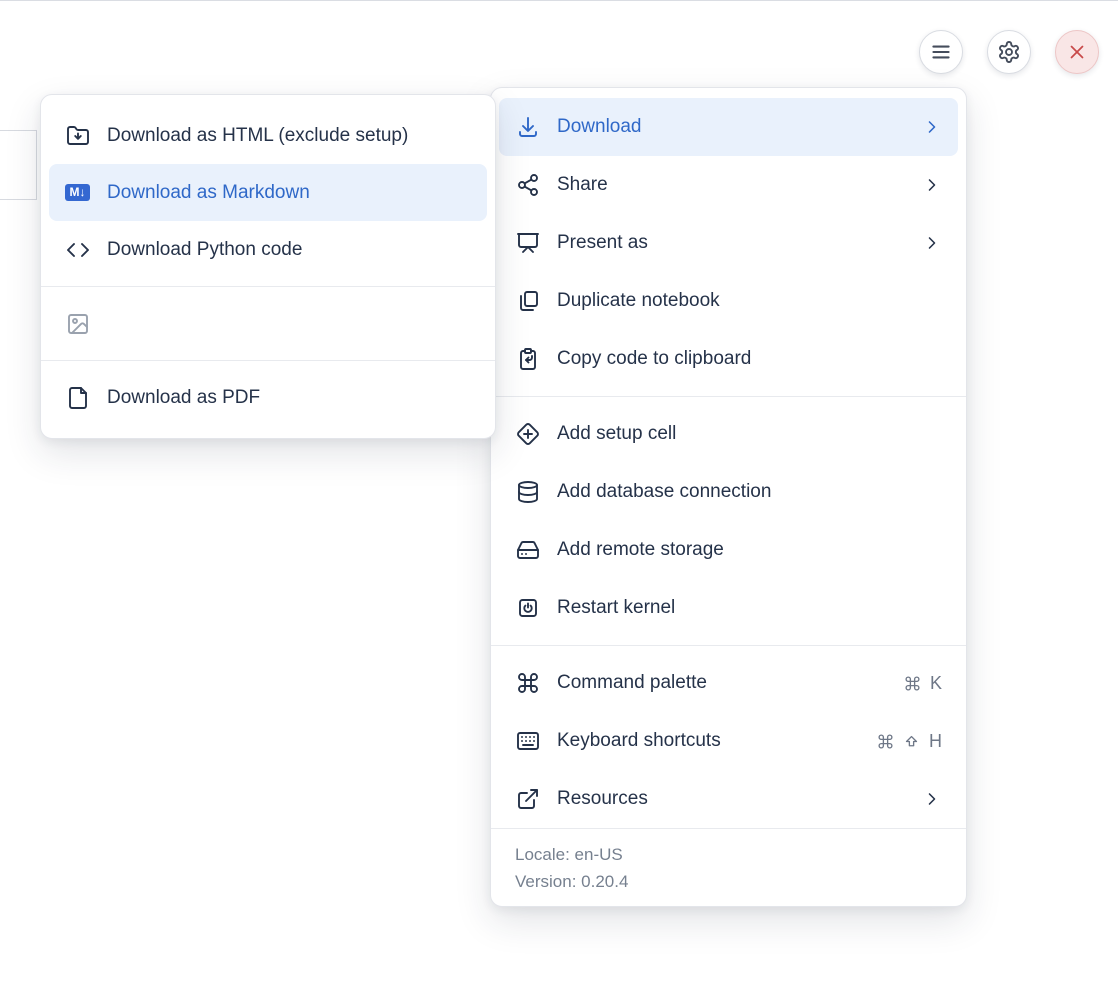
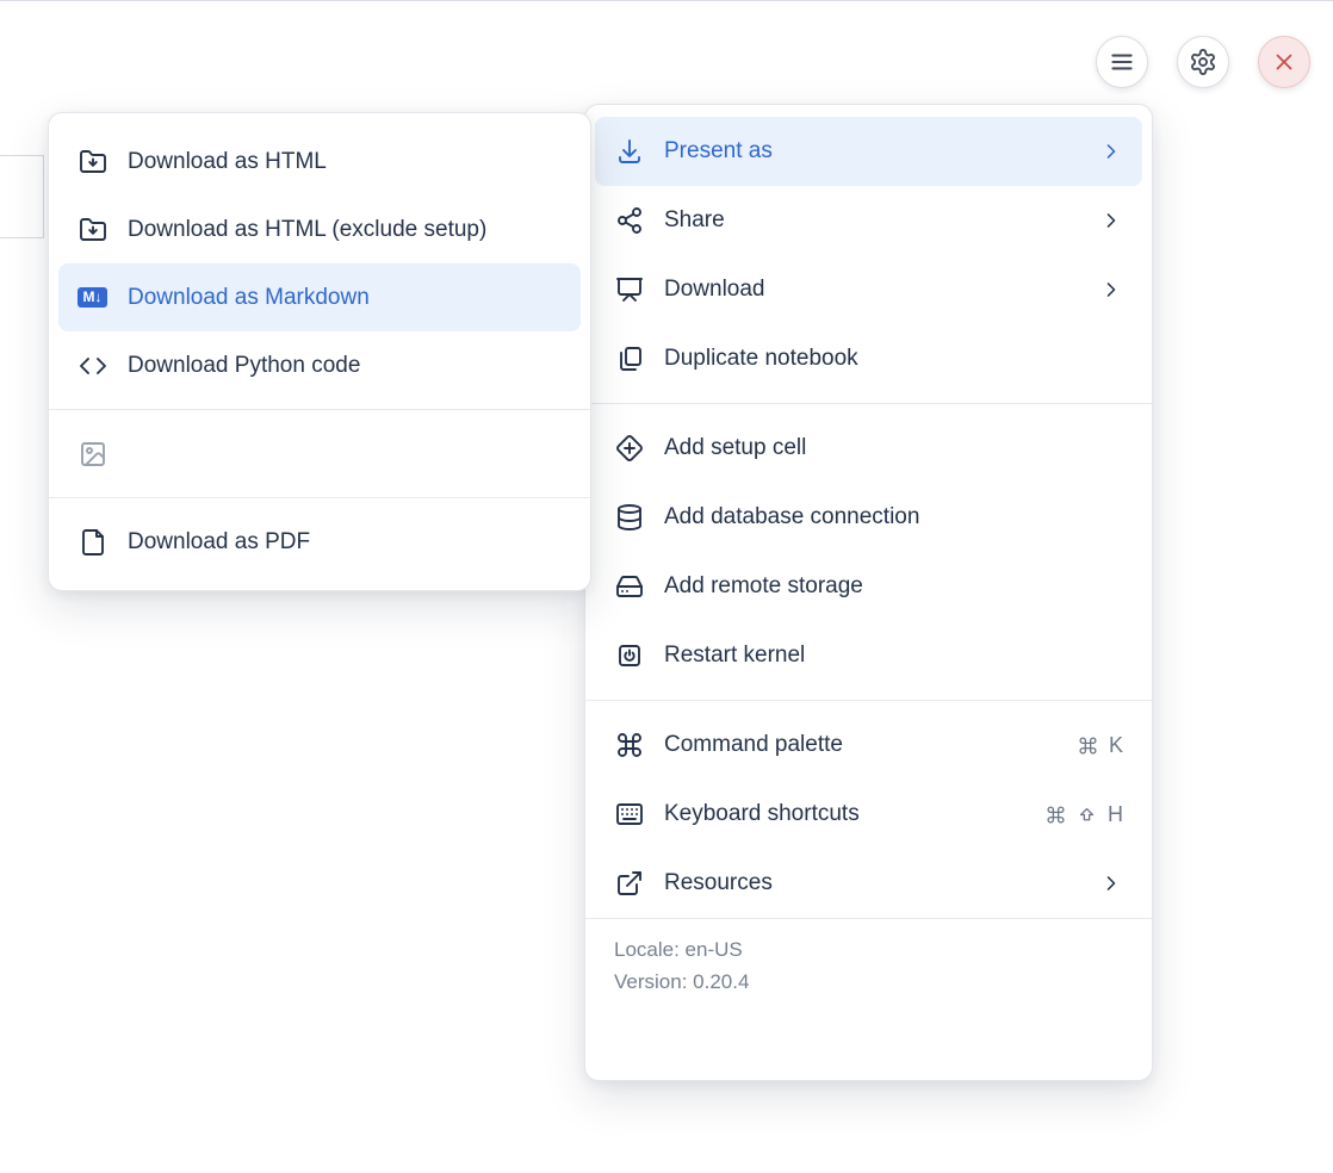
- Download
+ Present as
  Share
- Present as
+ Download
  Duplicate notebook
- Copy code to clipboard
  Add setup cell
  Add database connection
  Add remote storage
  Restart kernel
  Command palette
  K
  Keyboard shortcuts
  H
  Resources
  Locale: en-US
  Version: 0.20.4
+ Download as HTML
  Download as HTML (exclude setup)
  M↓
  Download as Markdown
  Download Python code
  Download as PDF
